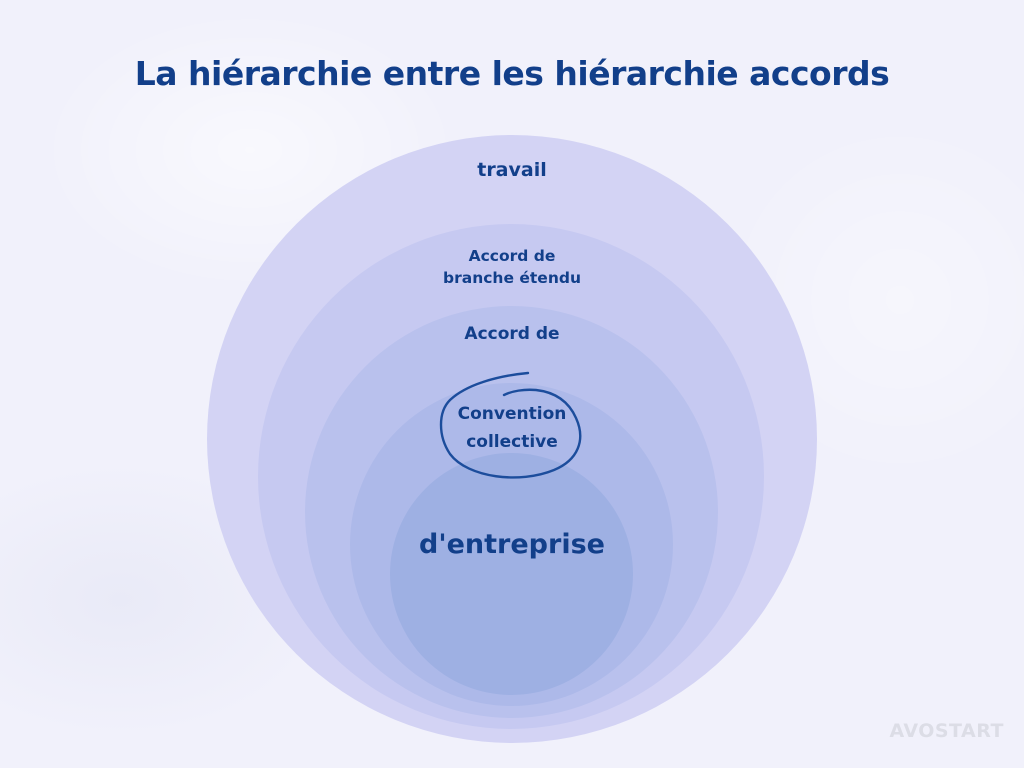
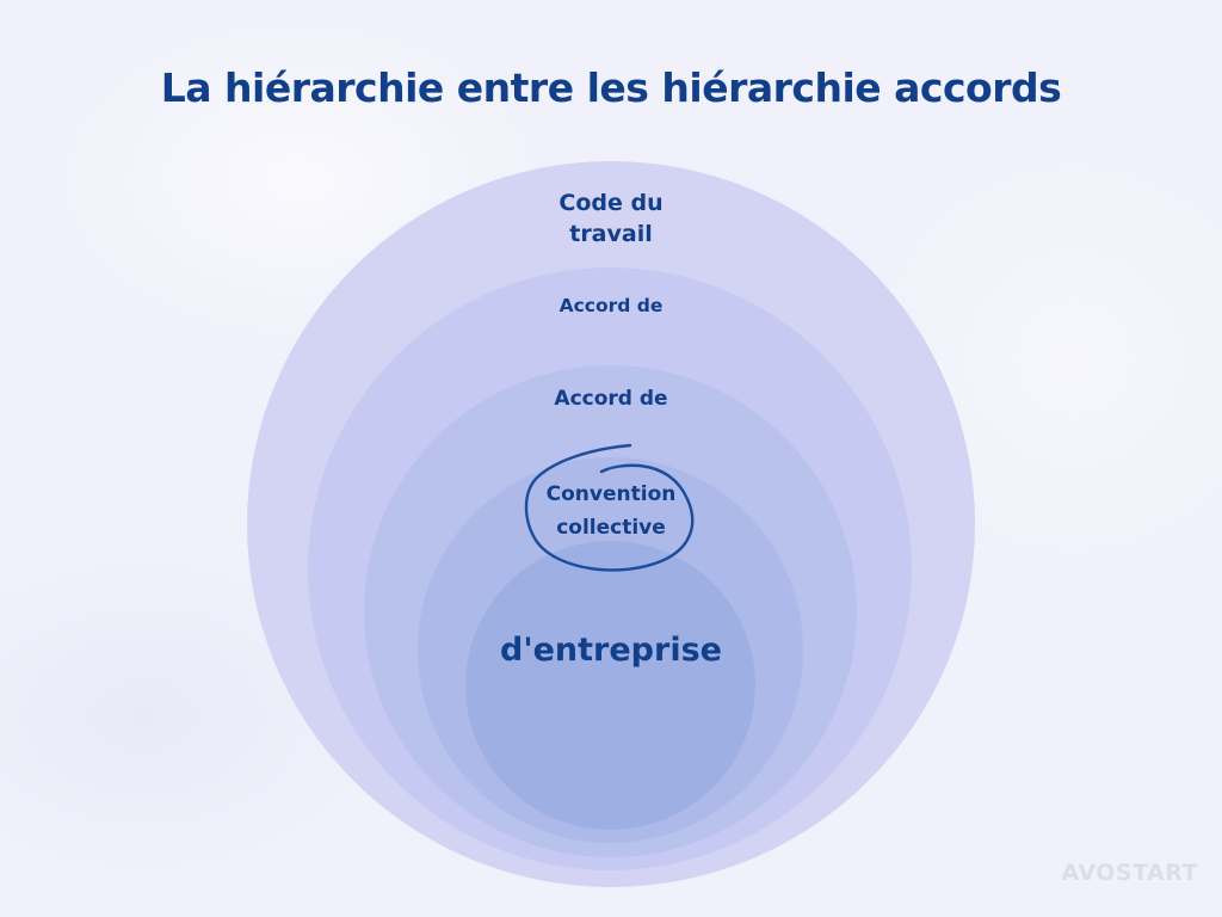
  La hiérarchie entre les hiérarchie accords
+ Code du
  travail
  Accord de
- branche étendu
  Accord de
  Convention
  collective
  d'entreprise
